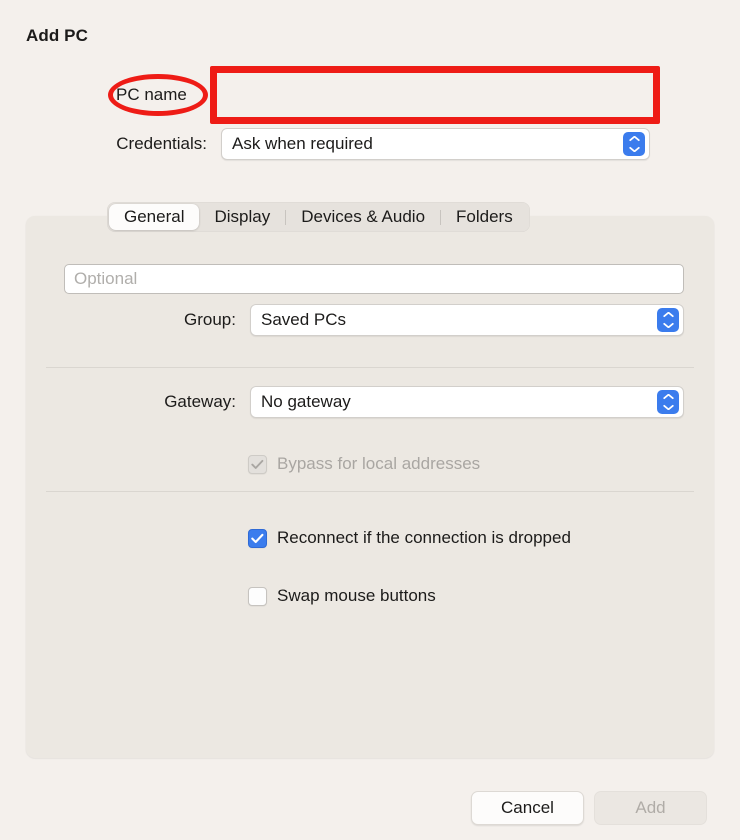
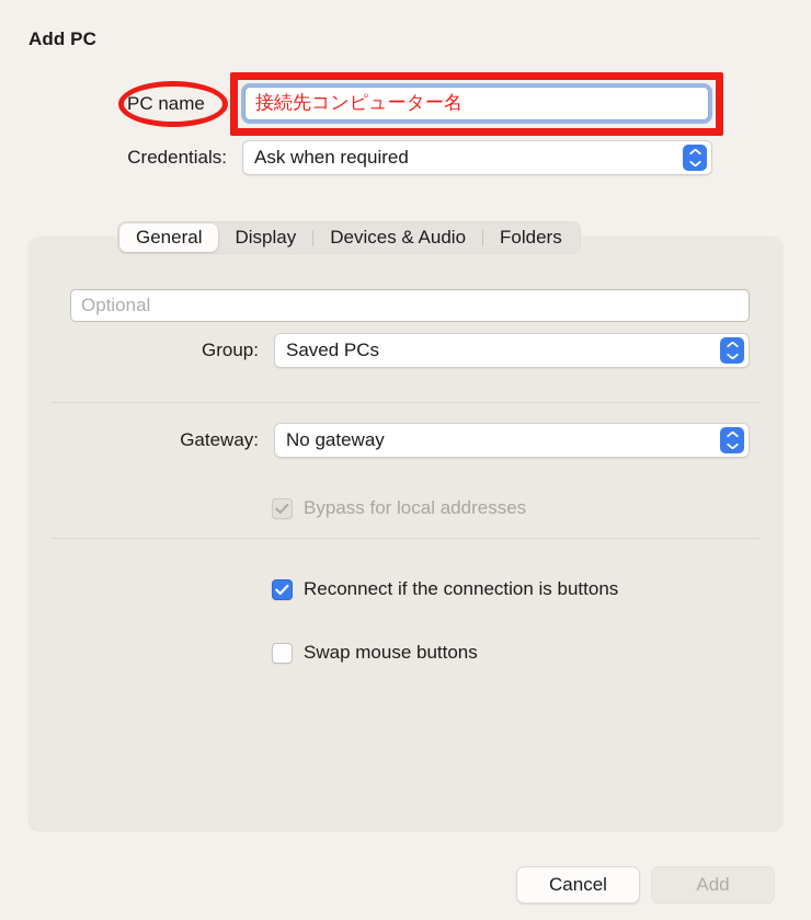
  Add PC
  PC name
+ 接続先コンピューター名
  Credentials:
  Ask when required
  Optional
  Group:
  Saved PCs
  Gateway:
  No gateway
  Bypass for local addresses
- Reconnect if the connection is dropped
+ Reconnect if the connection is buttons
  Swap mouse buttons
  General
  Display
  Devices & Audio
  Folders
  Cancel
  Add
